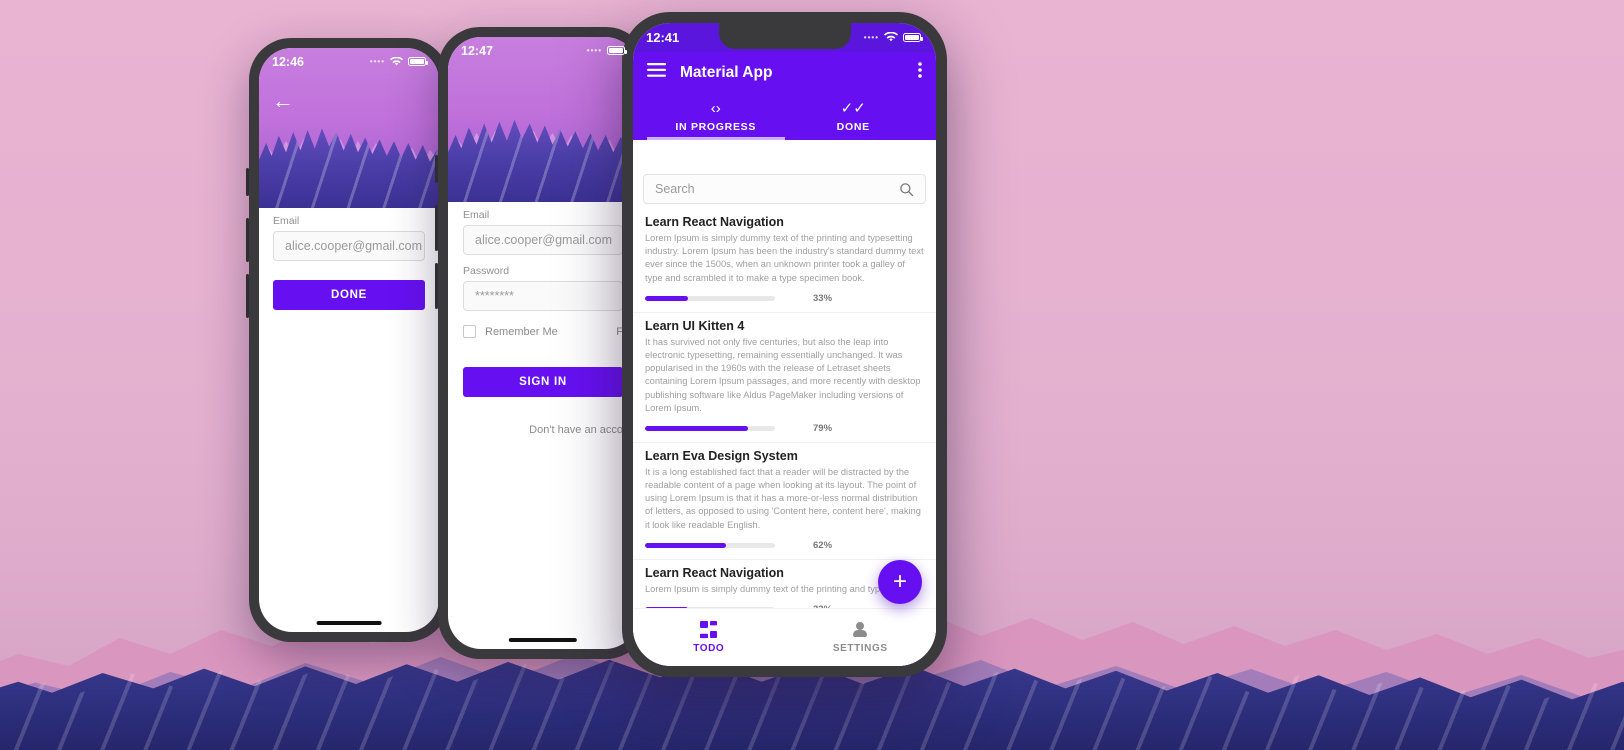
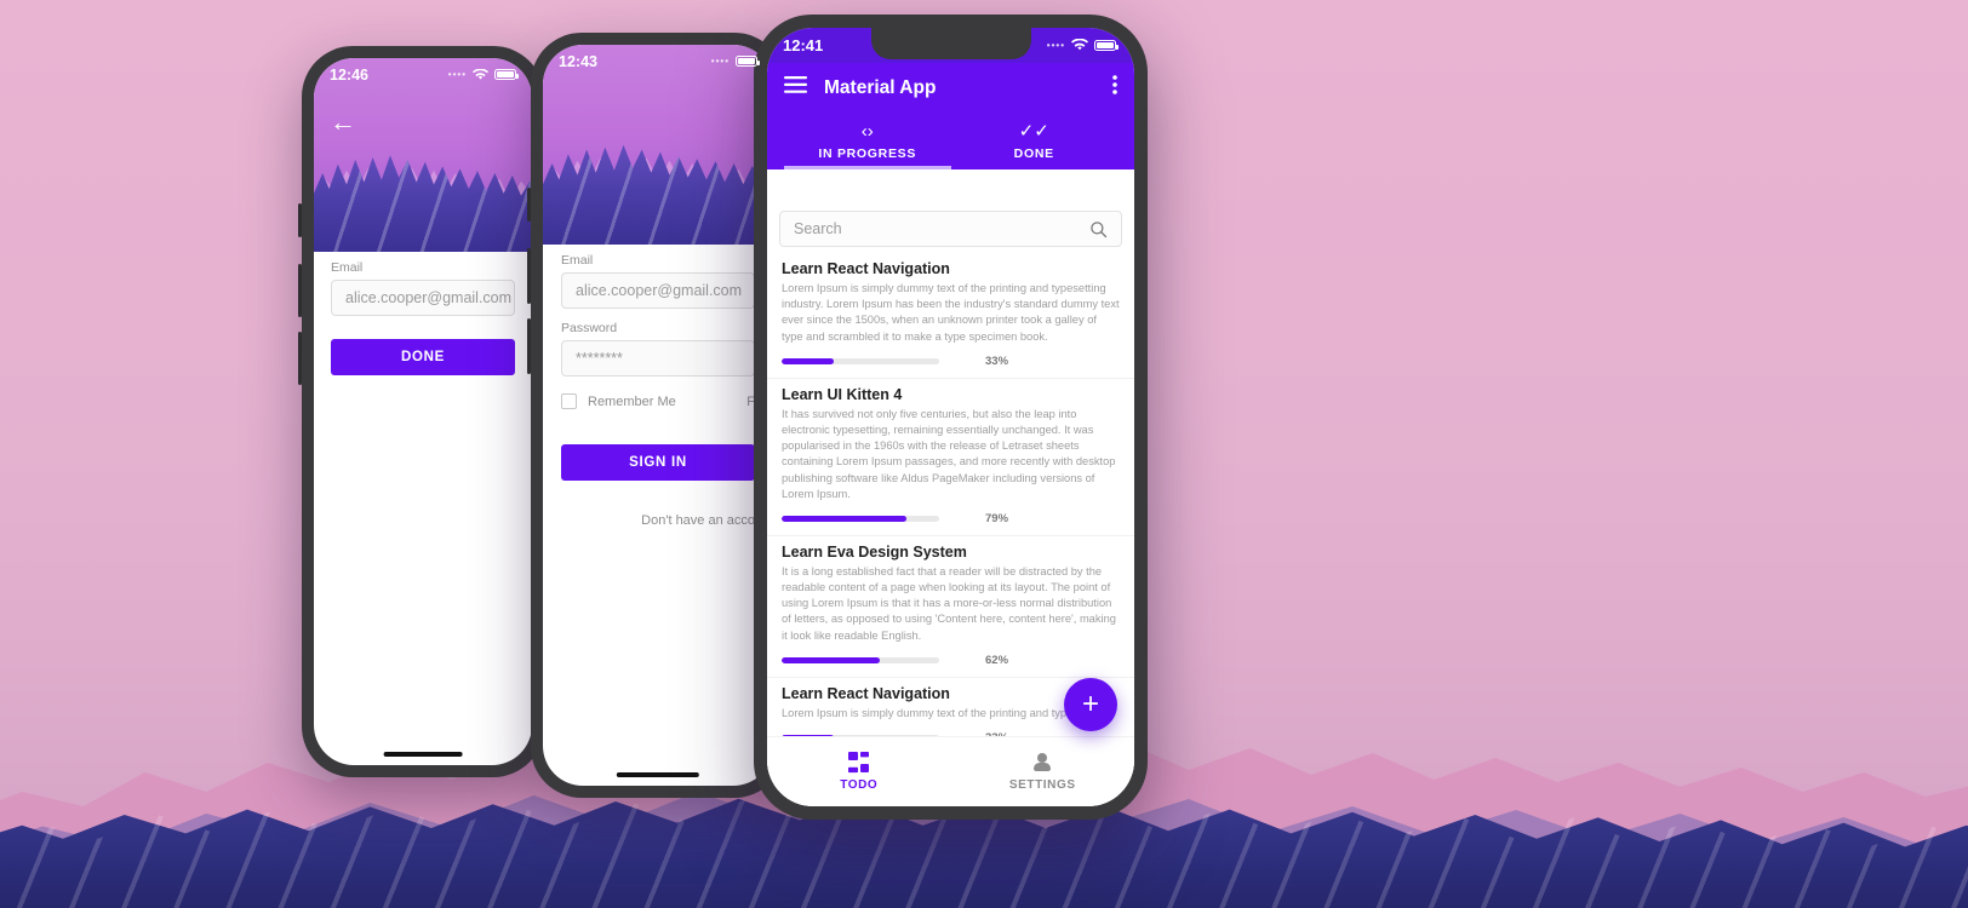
  12:46
  ••••
  ←
  Email
  alice.cooper@gmail.com
  DONE
- 12:47
+ 12:43
  ••••
  Email
  alice.cooper@gmail.com
  Password
  ********
  Remember Me
  F
  SIGN IN
  Don't have an acco
  12:41
  ••••
  Material App
  ‹›
  IN PROGRESS
  ✓✓
  DONE
  Search
  Learn React Navigation
  Lorem Ipsum is simply dummy text of the printing and typesetting industry. Lorem Ipsum has been the industry's standard dummy text ever since the 1500s, when an unknown printer took a galley of type and scrambled it to make a type specimen book.
  33%
  Learn UI Kitten 4
  It has survived not only five centuries, but also the leap into electronic typesetting, remaining essentially unchanged. It was popularised in the 1960s with the release of Letraset sheets containing Lorem Ipsum passages, and more recently with desktop publishing software like Aldus PageMaker including versions of Lorem Ipsum.
  79%
  Learn Eva Design System
  It is a long established fact that a reader will be distracted by the readable content of a page when looking at its layout. The point of using Lorem Ipsum is that it has a more-or-less normal distribution of letters, as opposed to using 'Content here, content here', making it look like readable English.
  62%
  Learn React Navigation
  Lorem Ipsum is simply dummy text of the printing and typ
  +
  TODO
  SETTINGS
